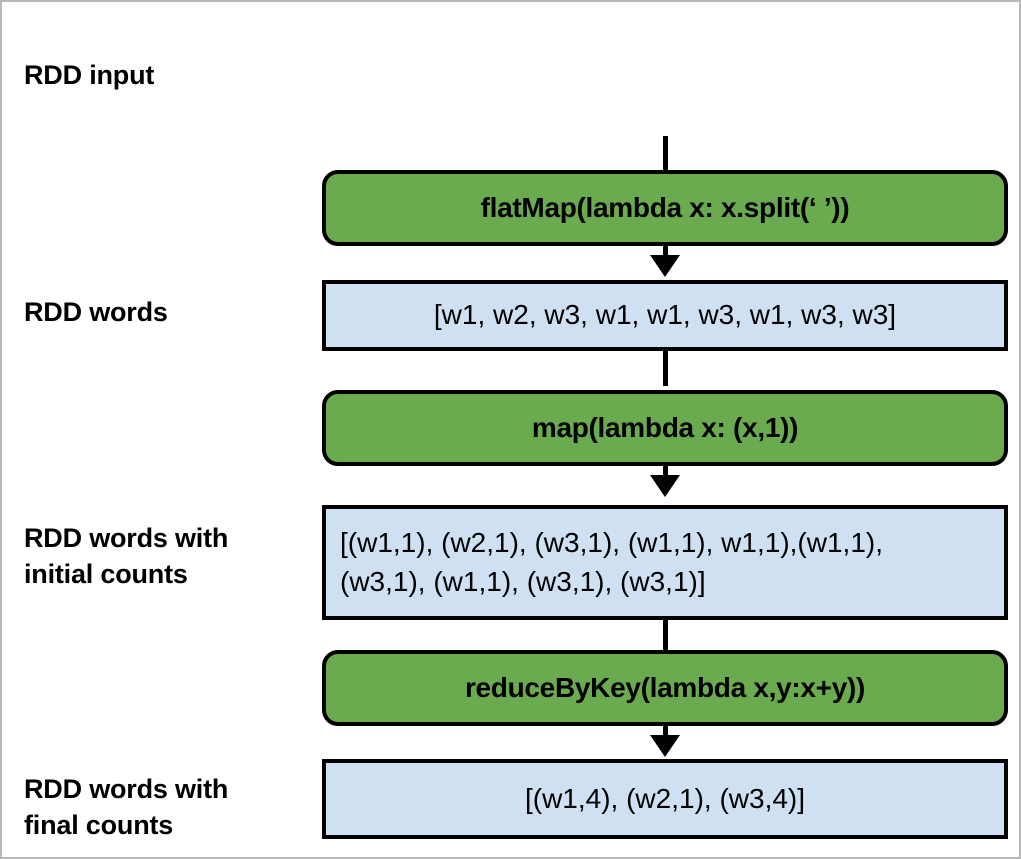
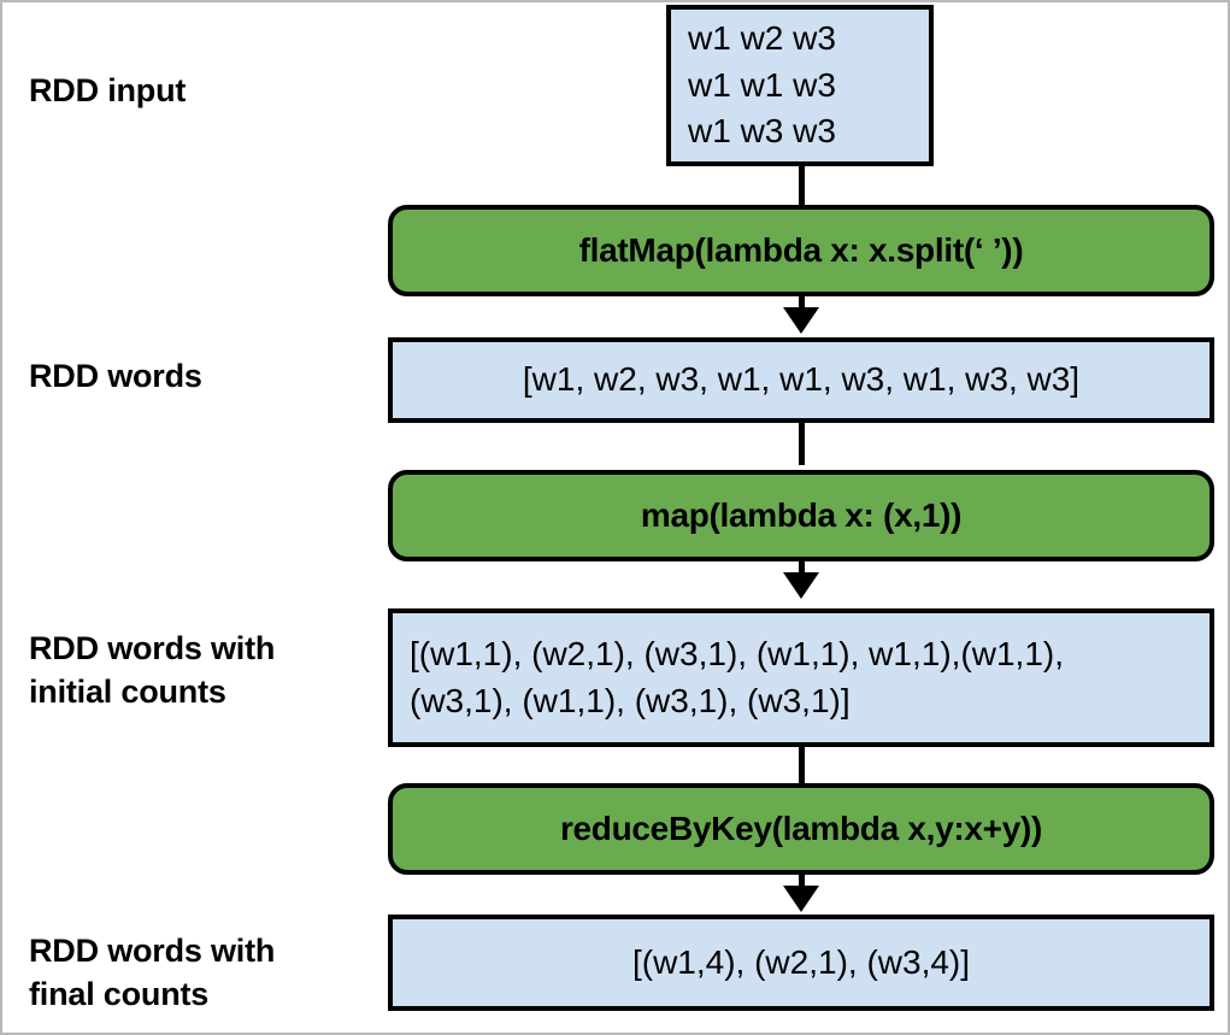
  RDD input
  RDD words
  RDD words with
  initial counts
  RDD words with
  final counts
+ w1 w2 w3
+ w1 w1 w3
+ w1 w3 w3
  flatMap(lambda x: x.split(‘ ’))
  [w1, w2, w3, w1, w1, w3, w1, w3, w3]
  map(lambda x: (x,1))
  [(w1,1), (w2,1), (w3,1), (w1,1), w1,1),(w1,1),
  (w3,1), (w1,1), (w3,1), (w3,1)]
  reduceByKey(lambda x,y:x+y))
  [(w1,4), (w2,1), (w3,4)]
